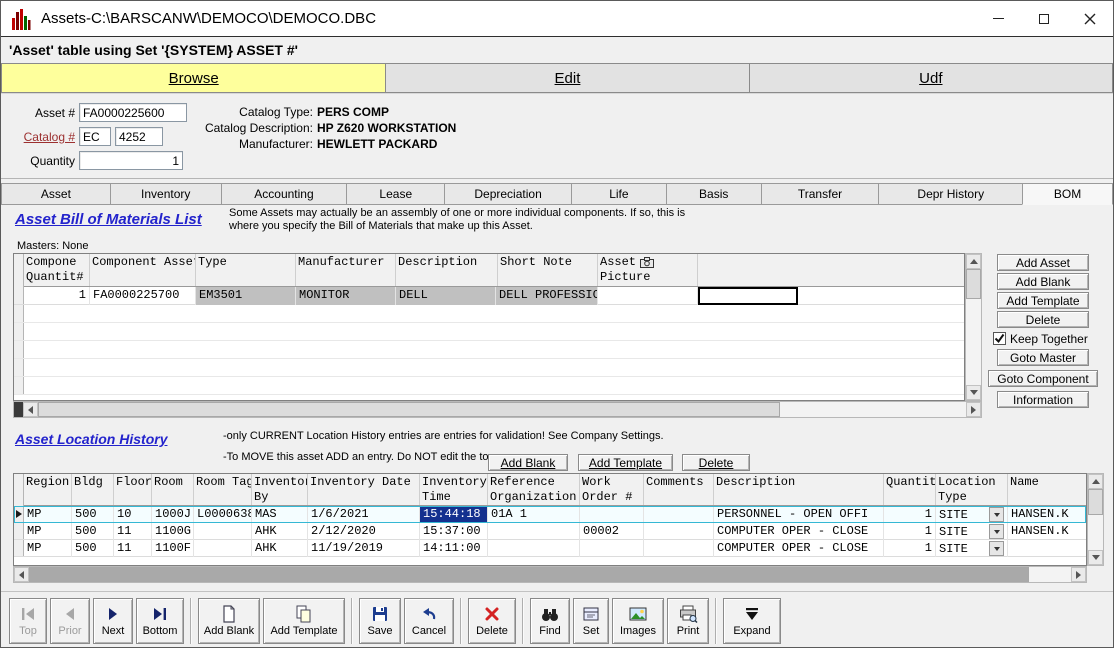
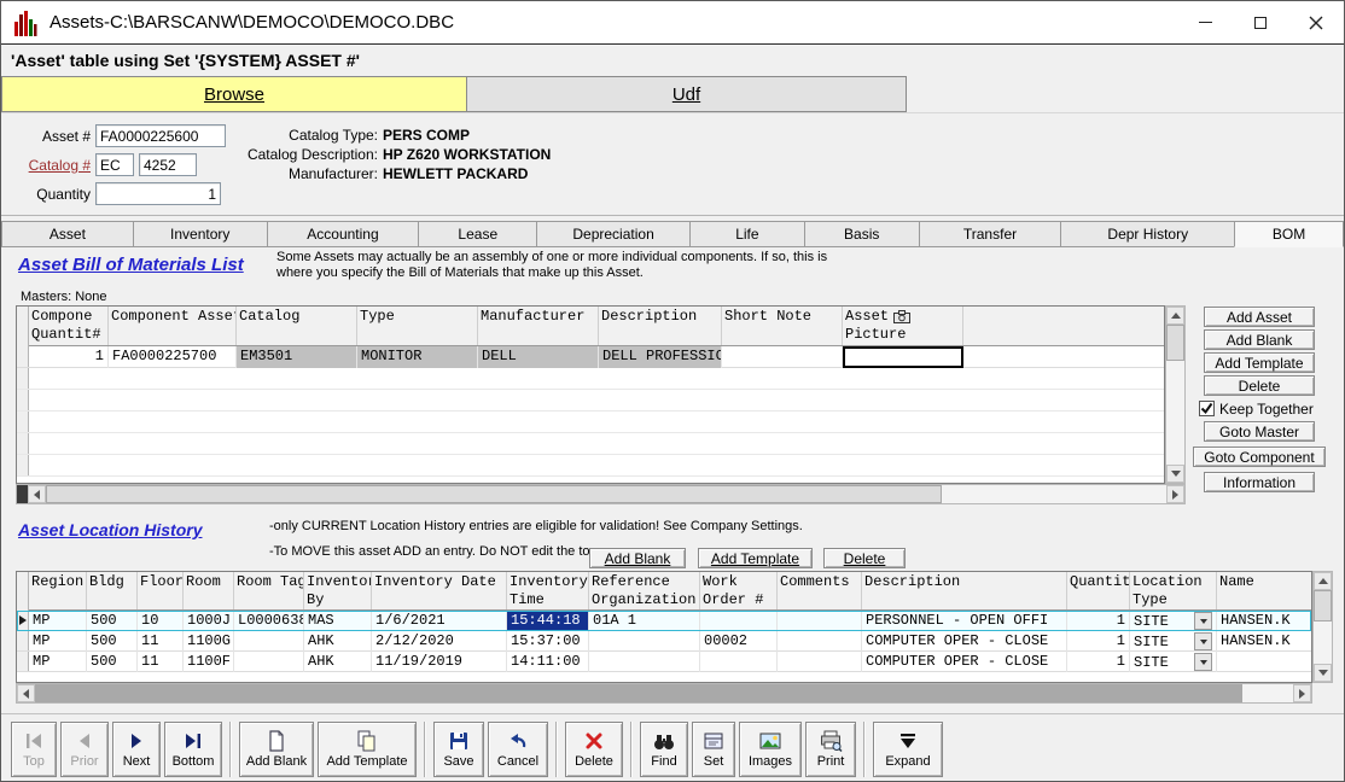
  Assets-C:\BARSCANW\DEMOCO\DEMOCO.DBC
  'Asset' table using Set '{SYSTEM} ASSET #'
  Browse
- Edit
  Udf
  Asset #
  FA0000225600
  Catalog #
  EC
  4252
  Quantity
  1
  Catalog Type:
  PERS COMP
  Catalog Description:
  HP Z620 WORKSTATION
  Manufacturer:
  HEWLETT PACKARD
  Asset
  Inventory
  Accounting
  Lease
  Depreciation
  Life
  Basis
  Transfer
  Depr History
  BOM
  Asset Bill of Materials List
  Some Assets may actually be an assembly of one or more individual components. If so, this is
  where you specify the Bill of Materials that make up this Asset.
  Masters: None
  Compone
  Quantit#
  Component Asse
+ Catalog
  Type
  Manufacturer
  Description
  Short Note
  Asset
  Picture
  1
  FA0000225700
  EM3501
  MONITOR
  DELL
  DELL PROFESSIC
  Add Asset
  Add Blank
  Add Template
  Delete
  Keep Together
  Goto Master
  Goto Component
  Information
  Asset Location History
- -only CURRENT Location History entries are entries for validation! See Company Settings.
+ -only CURRENT Location History entries are eligible for validation! See Company Settings.
  -To MOVE this asset ADD an entry. Do NOT edit the to
  Add Blank
  Add Template
  Delete
  Region
  Bldg
  Floor
  Room
  Room Tag
  Invento
  By
  Inventory Date
  Inventory
  Time
  Reference
  Organization
  Work
  Order #
  Comments
  Description
  Quantit
  Location
  Type
  Name
  MP
  500
  10
  1000J
  L0000638
  MAS
  1/6/2021
  15:44:18
  01A 1
  PERSONNEL - OPEN OFFI
  1
  SITE
  HANSEN.K
  MP
  500
  11
  1100G
  AHK
  2/12/2020
  15:37:00
  00002
  COMPUTER OPER - CLOSE
  1
  SITE
  HANSEN.K
  MP
  500
  11
  1100F
  AHK
  11/19/2019
  14:11:00
  COMPUTER OPER - CLOSE
  1
  SITE
  Top
  Prior
  Next
  Bottom
  Add Blank
  Add Template
  Save
  Cancel
  Delete
  Find
  Set
  Images
  Print
  Expand
